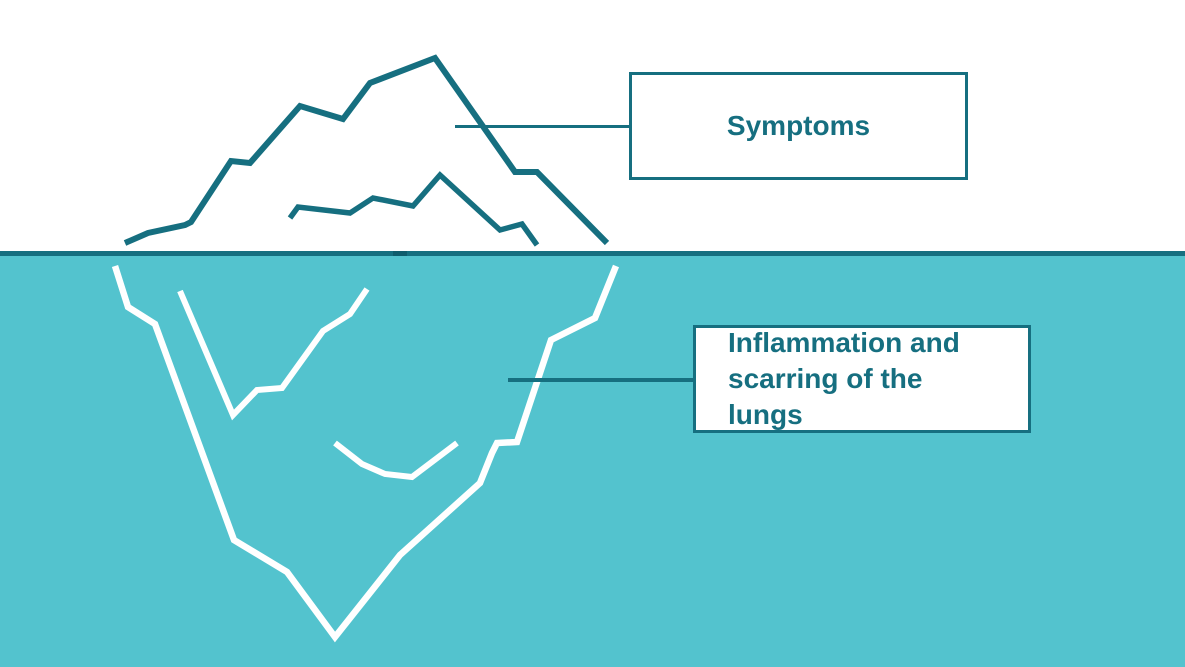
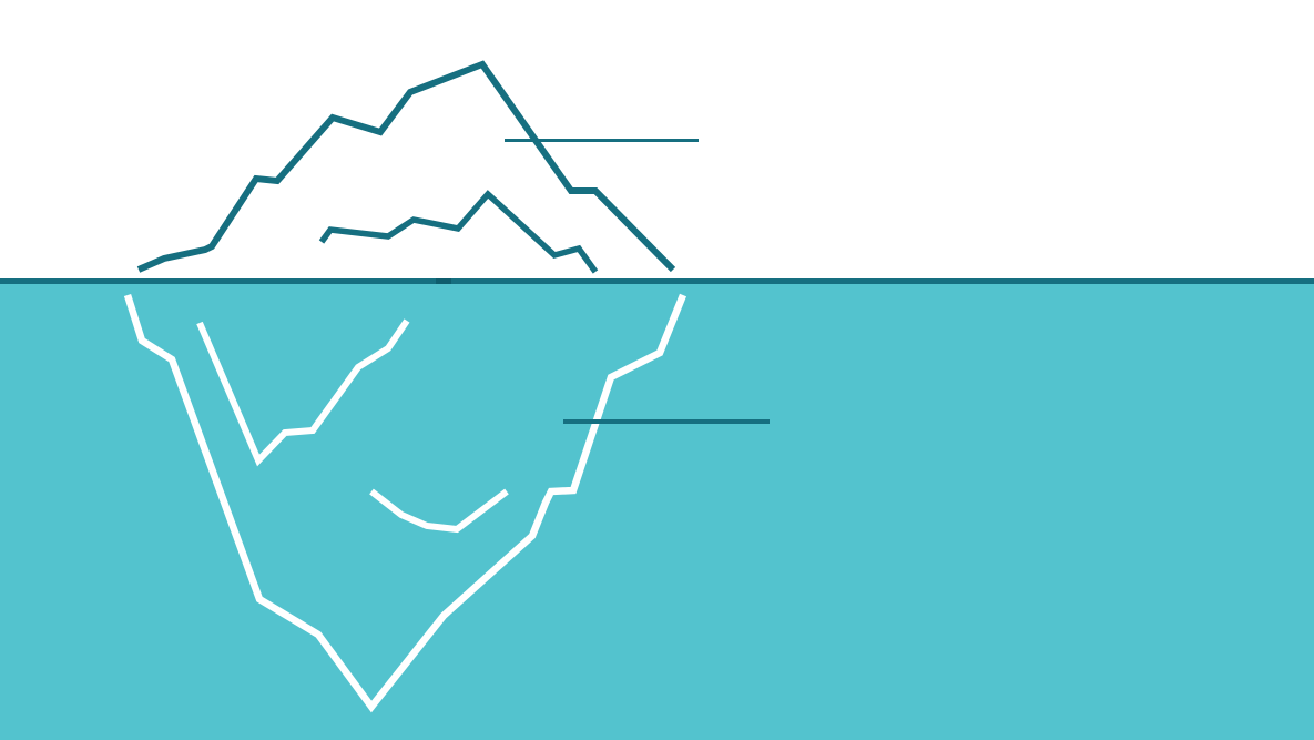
- Symptoms
- Inflammation and scarring of the lungs
